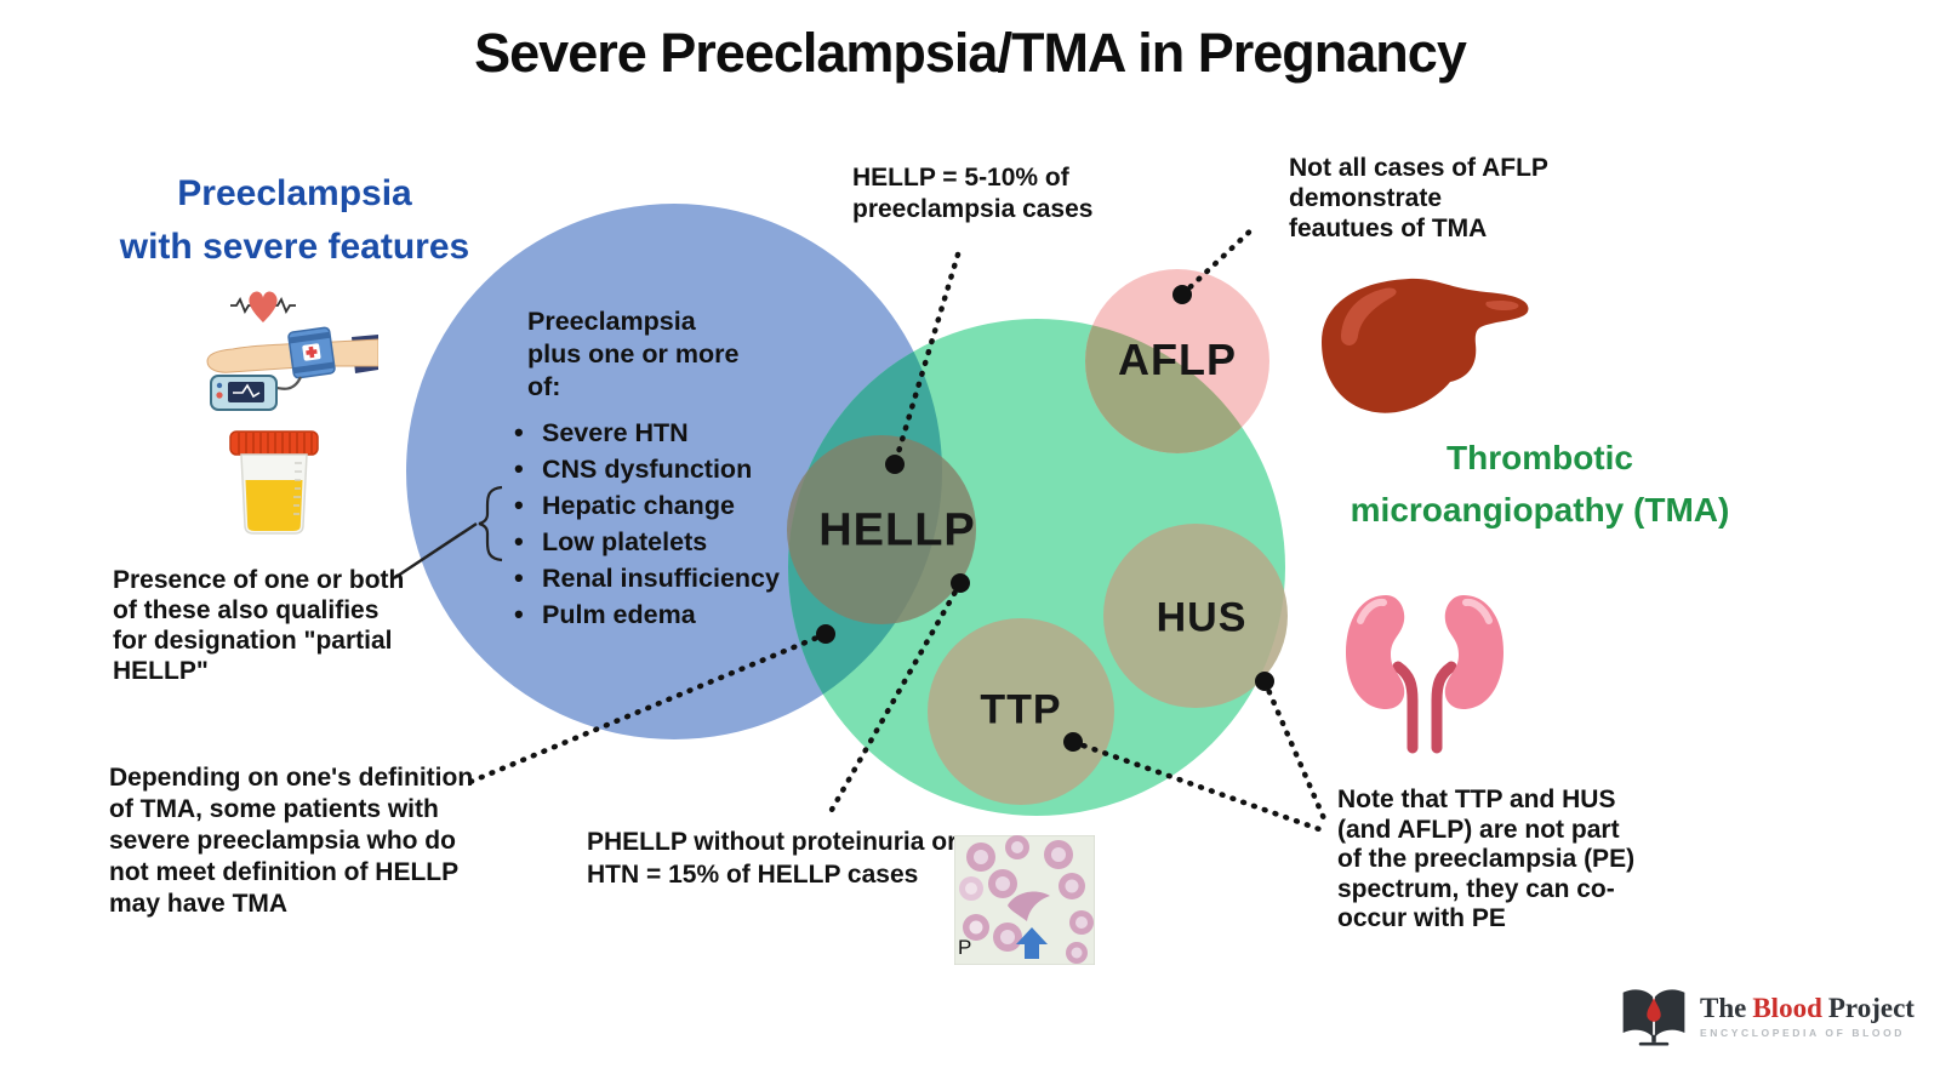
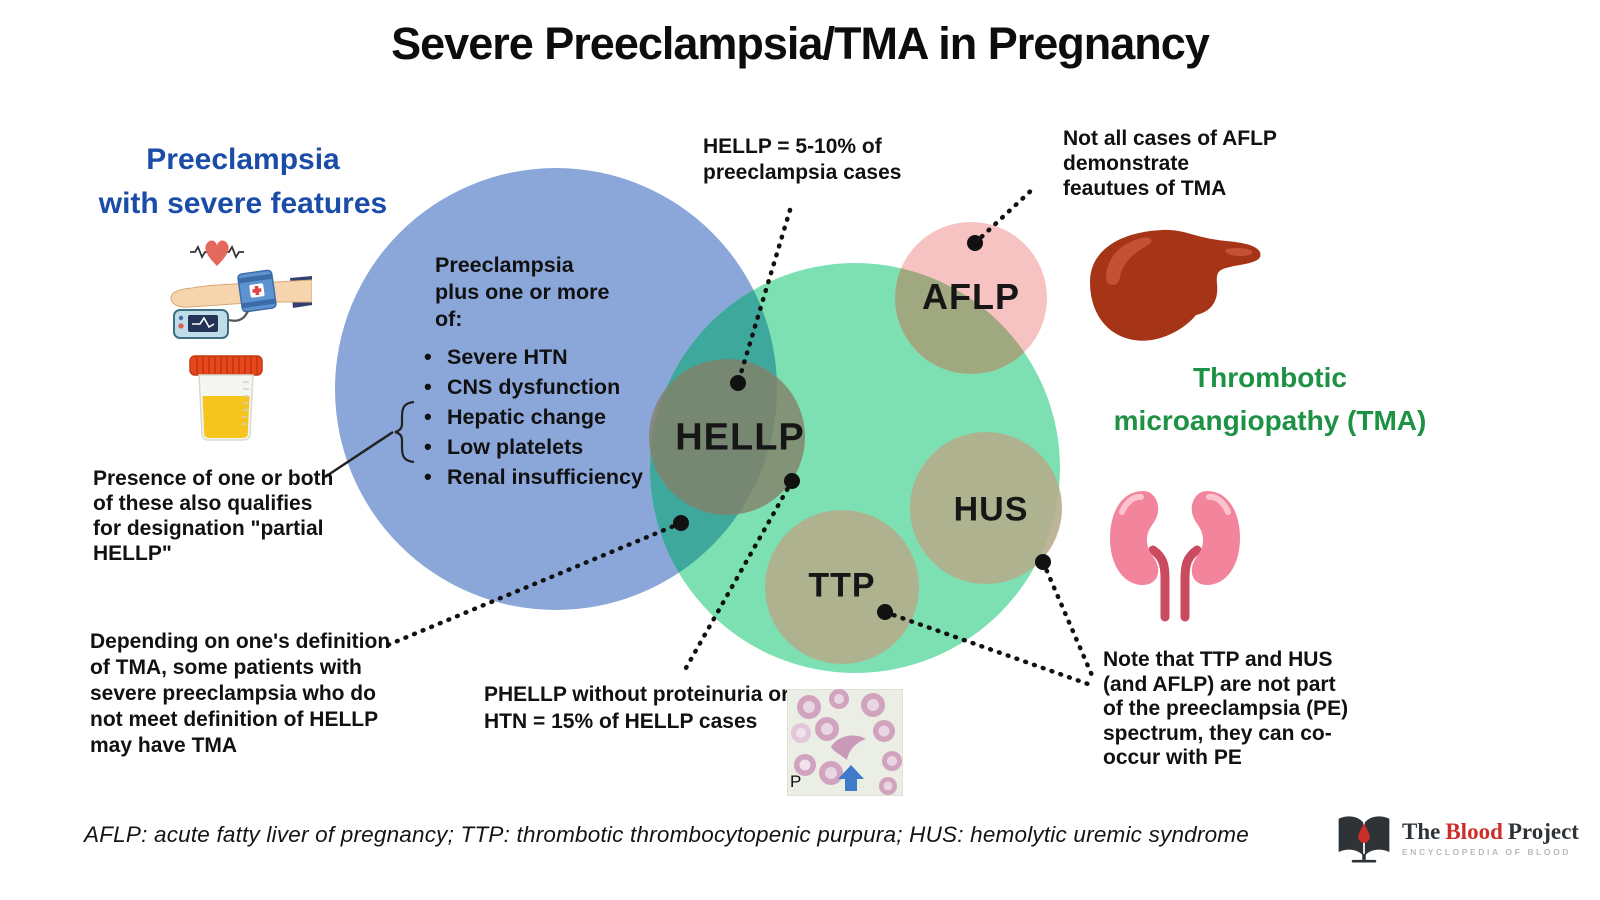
  Severe Preeclampsia/TMA in Pregnancy
  Preeclampsia
  with severe features
  Thrombotic
  microangiopathy (TMA)
  HELLP
  AFLP
  HUS
  TTP
  Preeclampsia
  plus one or more
  of:
  Severe HTN
  CNS dysfunction
  Hepatic change
  Low platelets
  Renal insufficiency
- Pulm edema
  HELLP = 5-10% of
  preeclampsia cases
  Not all cases of AFLP
  demonstrate
  feautues of TMA
  Presence of one or both
  of these also qualifies
  for designation "partial
  HELLP"
  Depending on one's definition
  of TMA, some patients with
  severe preeclampsia who do
  not meet definition of HELLP
  may have TMA
  PHELLP without proteinuria or
  HTN = 15% of HELLP cases
  Note that TTP and HUS
  (and AFLP) are not part
  of the preeclampsia (PE)
  spectrum, they can co-
  occur with PE
  P
+ AFLP: acute fatty liver of pregnancy; TTP: thrombotic thrombocytopenic purpura; HUS: hemolytic uremic syndrome
  The Blood Project
  ENCYCLOPEDIA OF BLOOD
